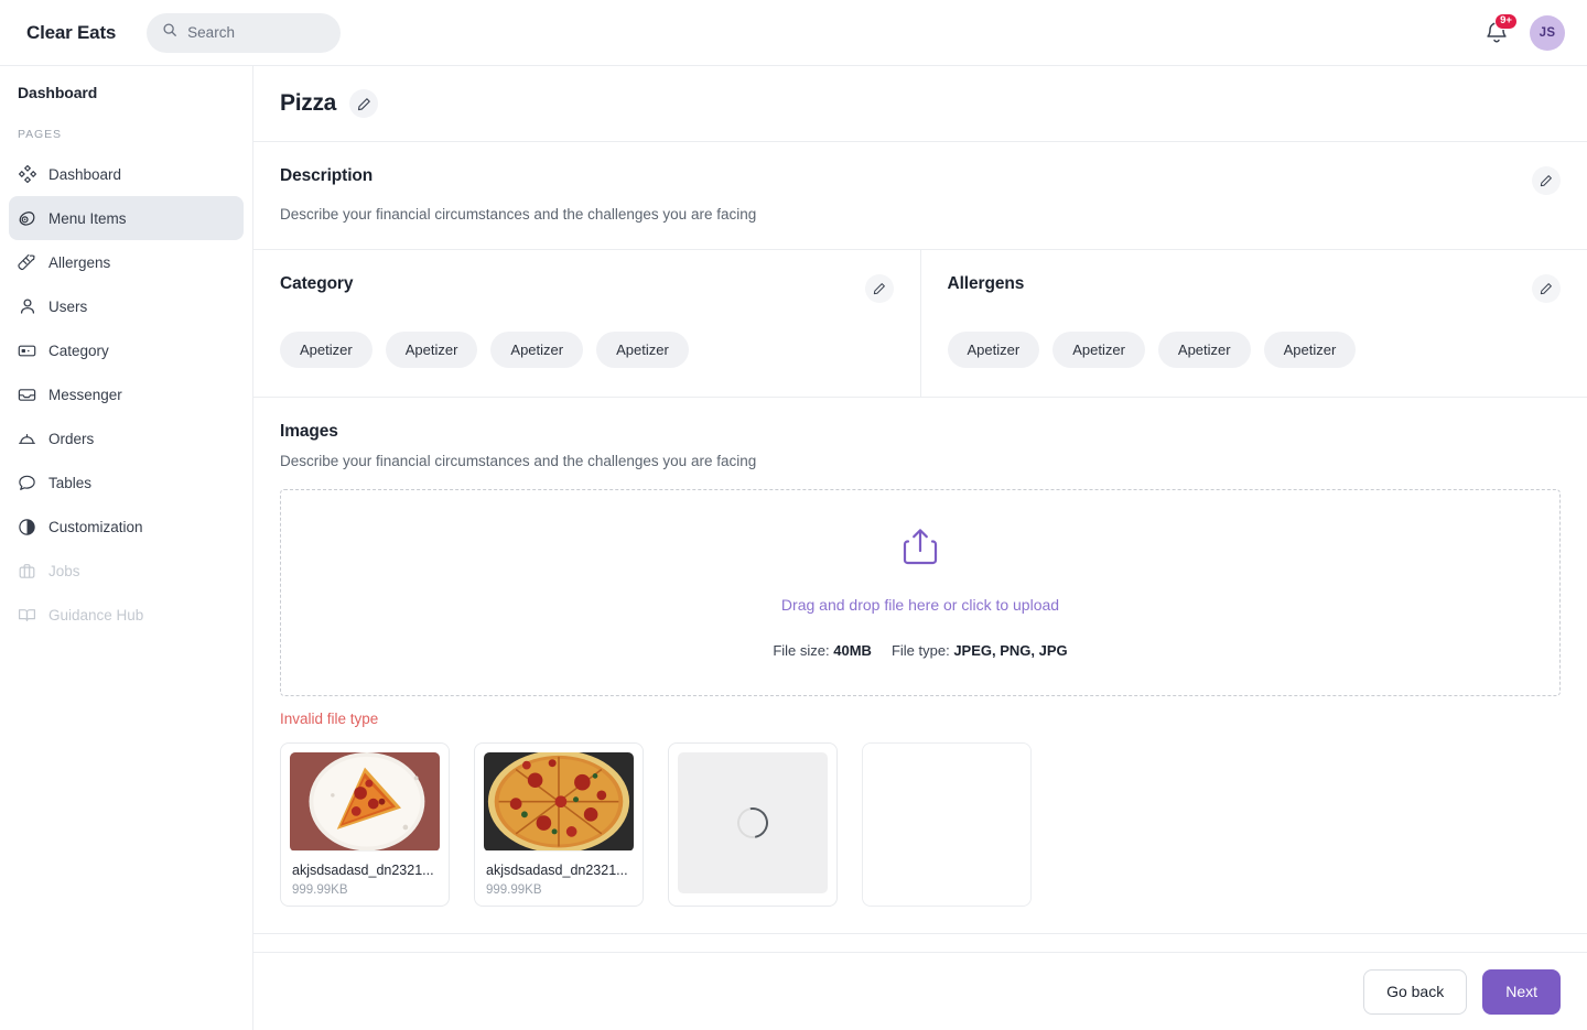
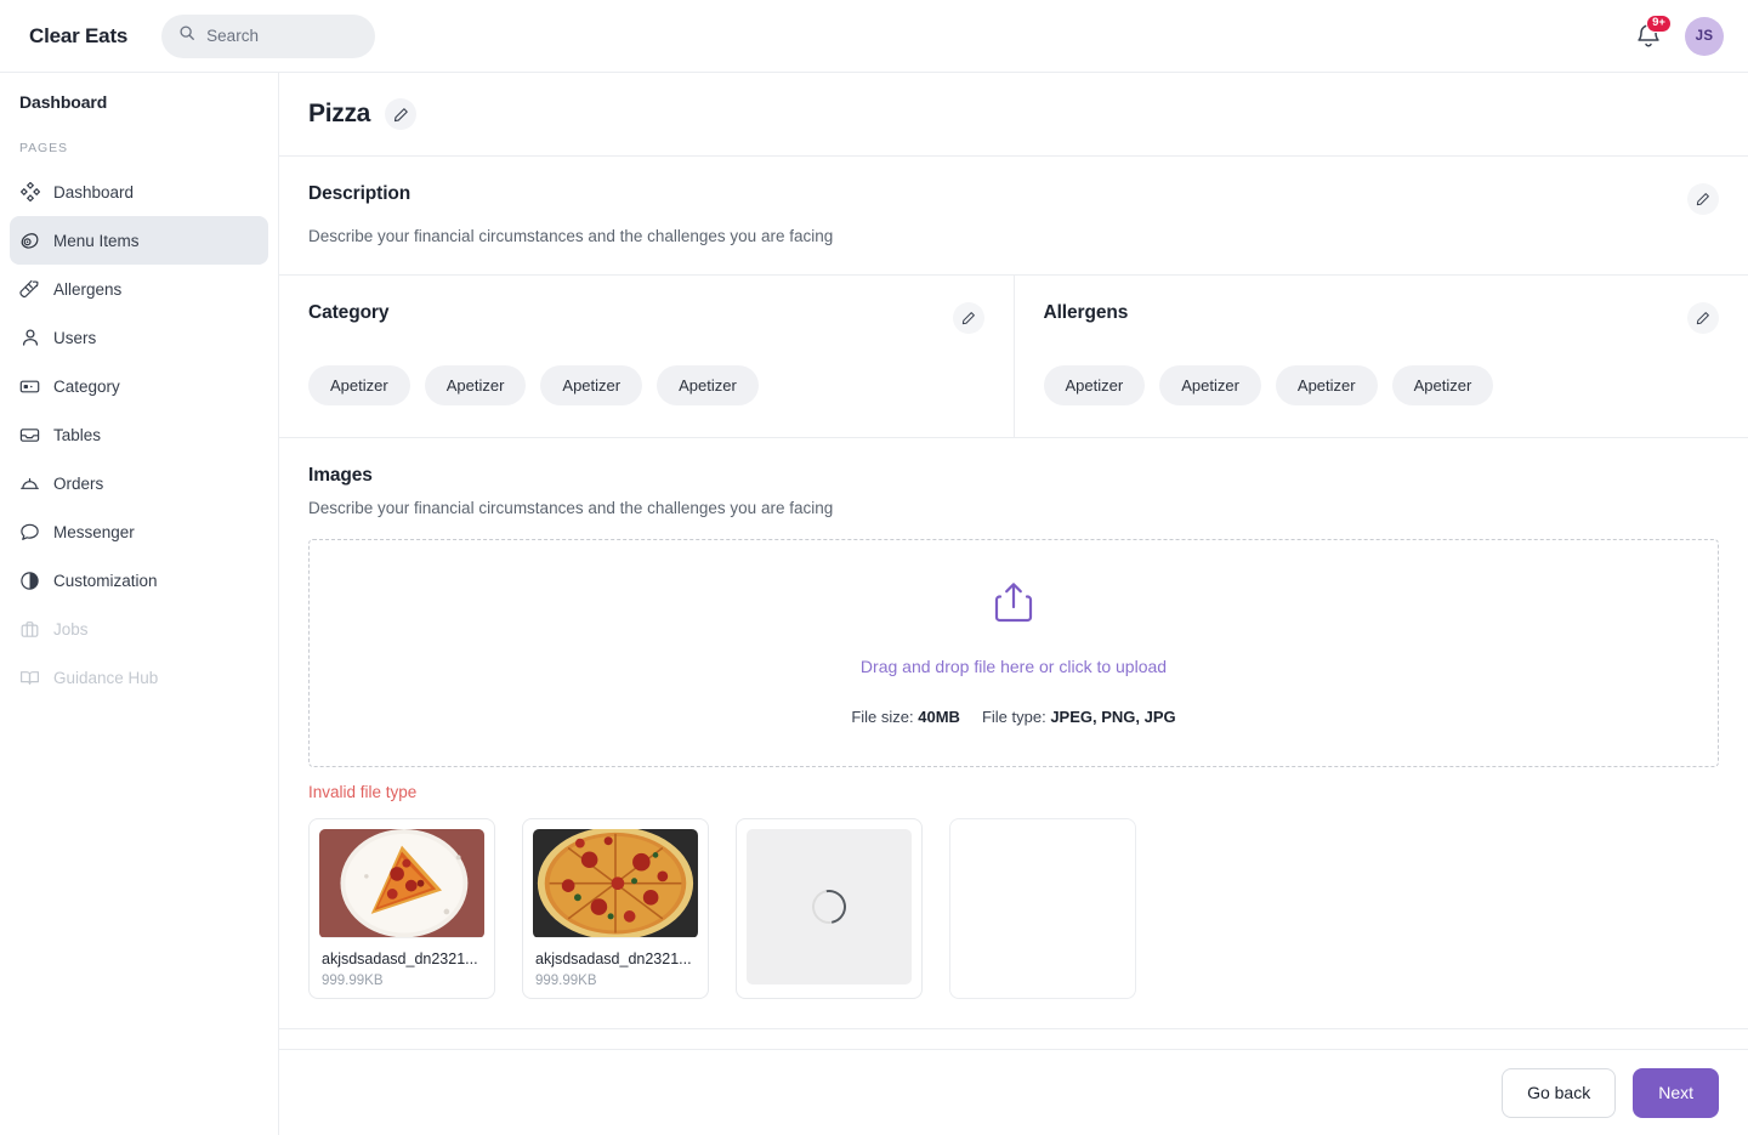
  Clear Eats
  Search
  9+
  JS
  Dashboard
  PAGES
  Dashboard
  Menu Items
  Allergens
  Users
  Category
- Messenger
+ Tables
  Orders
- Tables
+ Messenger
  Customization
  Jobs
  Guidance Hub
  Pizza
  Description
  Describe your financial circumstances and the challenges you are facing
  Category
  Apetizer
  Apetizer
  Apetizer
  Apetizer
  Allergens
  Apetizer
  Apetizer
  Apetizer
  Apetizer
  Images
  Describe your financial circumstances and the challenges you are facing
  Drag and drop file here or click to upload
  File size: 40MB
  File type: JPEG, PNG, JPG
  Invalid file type
  akjsdsadasd_dn2321...
  999.99KB
  akjsdsadasd_dn2321...
  999.99KB
  Go back
  Next
